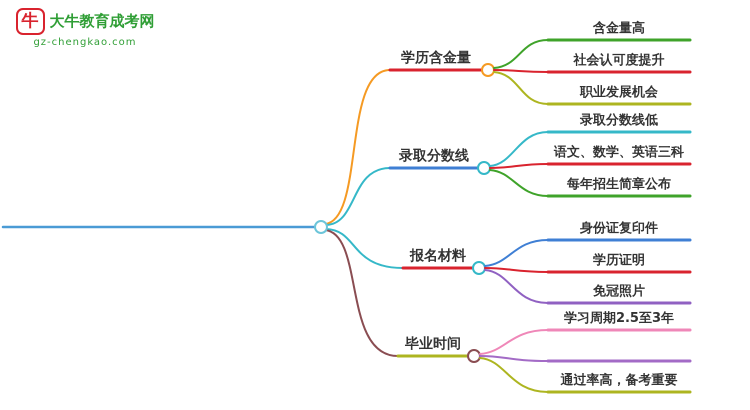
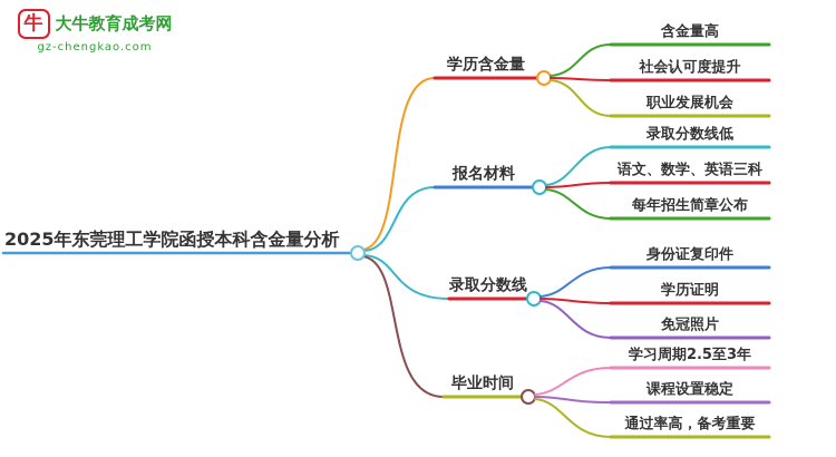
+ 2025年东莞理工学院函授本科含金量分析
  学历含金量
  含金量高
  社会认可度提升
  职业发展机会
- 录取分数线
+ 报名材料
  录取分数线低
  语文、数学、英语三科
  每年招生简章公布
- 报名材料
+ 录取分数线
  身份证复印件
  学历证明
  免冠照片
  毕业时间
  学习周期2.5至3年
+ 课程设置稳定
  通过率高，备考重要
  牛
  大牛教育成考网
  gz-chengkao.com
